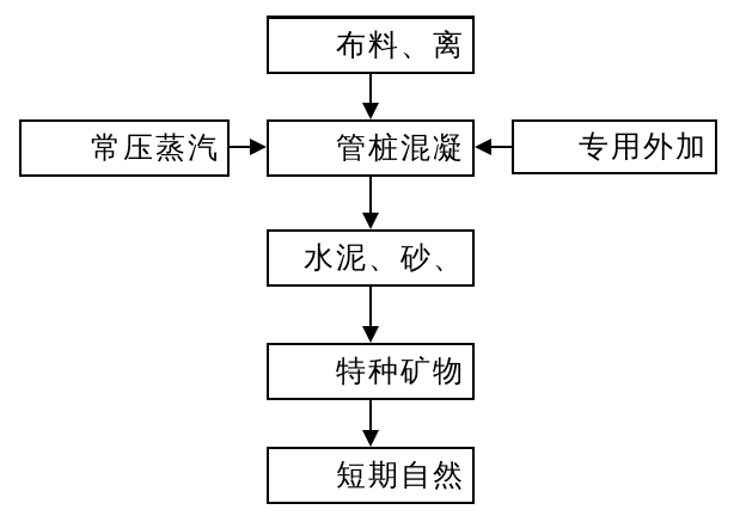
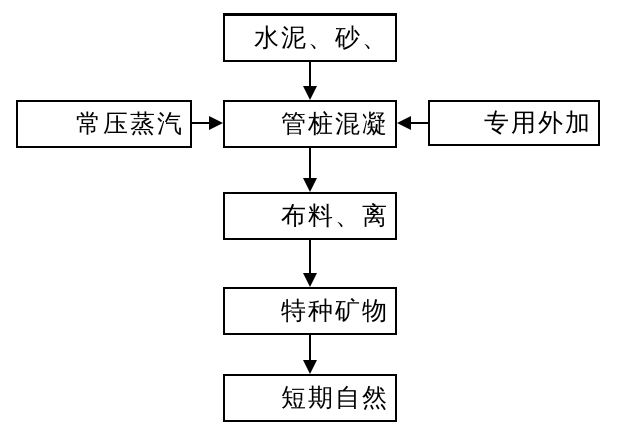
- 布料、离
+ 水泥、砂、
  常压蒸汽
  管桩混凝
  专用外加
- 水泥、砂、
+ 布料、离
  特种矿物
  短期自然
